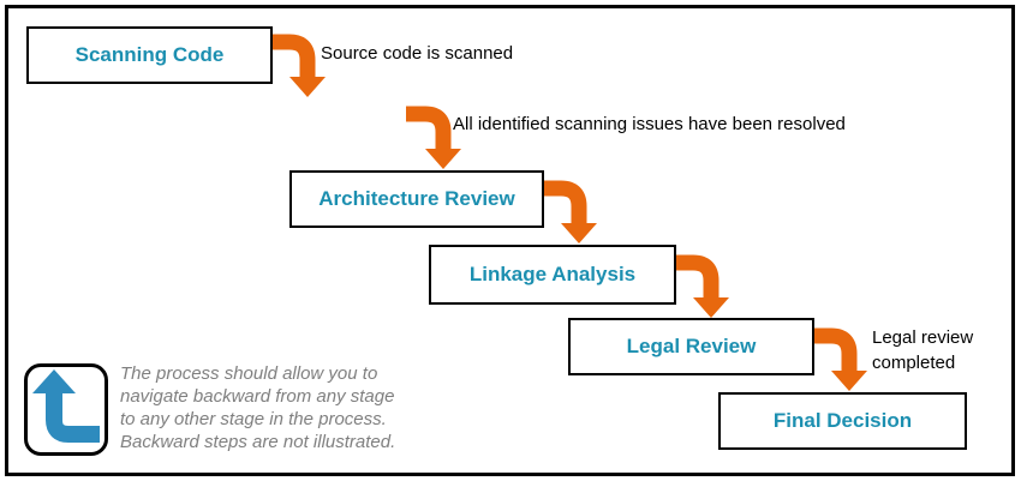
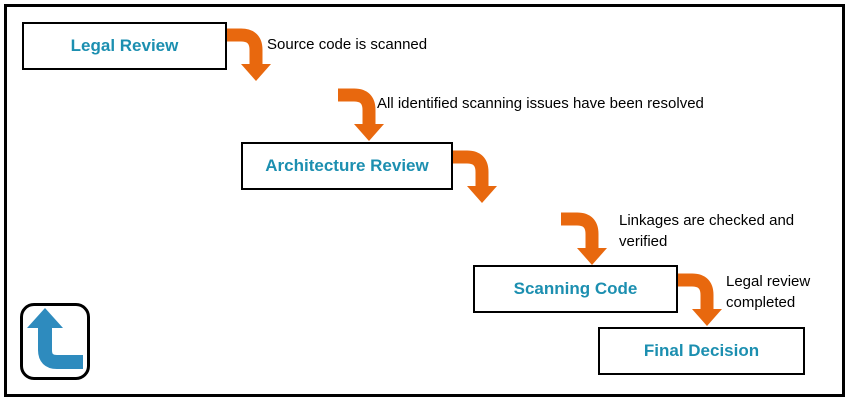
- Scanning Code
+ Legal Review
  Architecture Review
- Linkage Analysis
- Legal Review
+ Scanning Code
  Final Decision
  Source code is scanned
  All identified scanning issues have been resolved
+ Linkages are checked and
+ verified
  Legal review
  completed
- The process should allow you to
- navigate backward from any stage
- to any other stage in the process.
- Backward steps are not illustrated.
